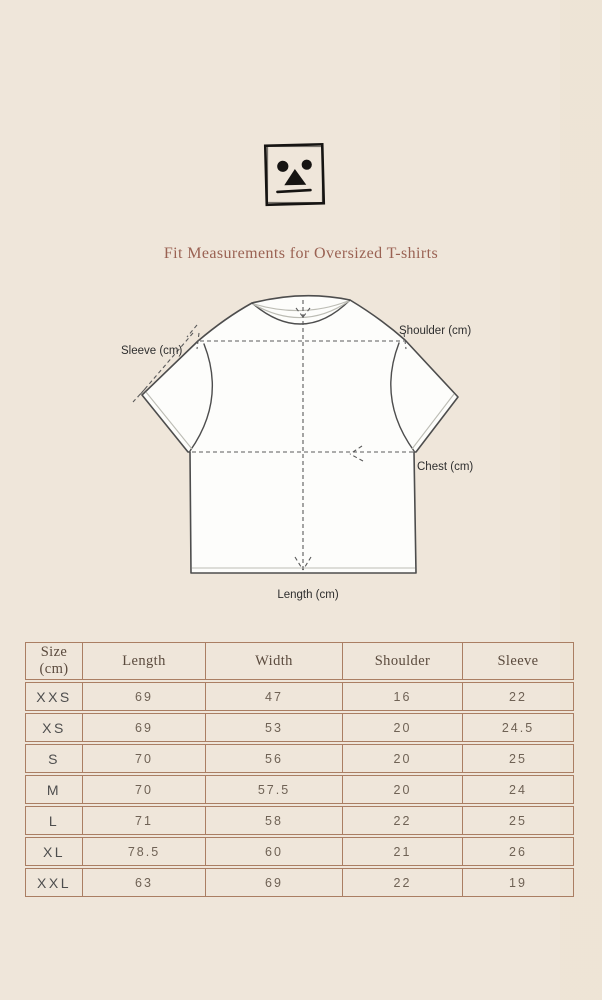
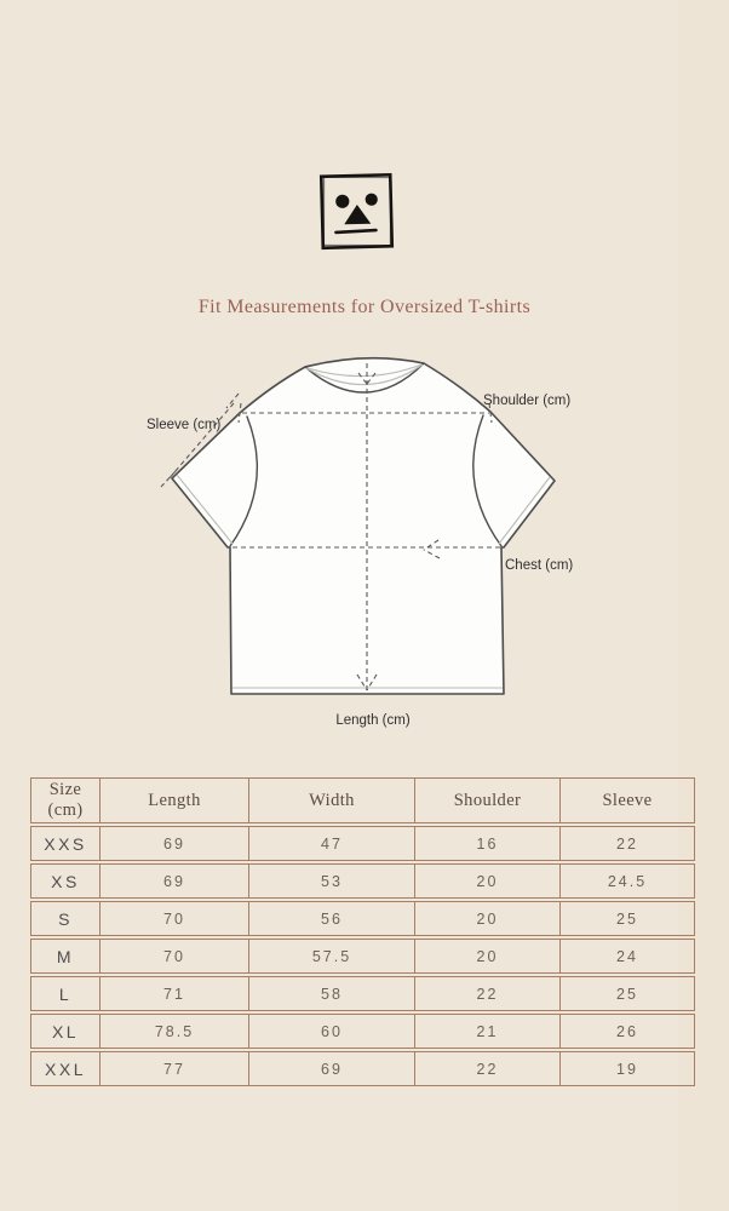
  Fit Measurements for Oversized T-shirts
  Sleeve (cm)
  Shoulder (cm)
  Chest (cm)
  Length (cm)
  Size (cm)	Length	Width	Shoulder	Sleeve
  XXS	69	47	16	22
  XS	69	53	20	24.5
  S	70	56	20	25
  M	70	57.5	20	24
  L	71	58	22	25
  XL	78.5	60	21	26
- XXL	63	69	22	19
+ XXL	77	69	22	19
